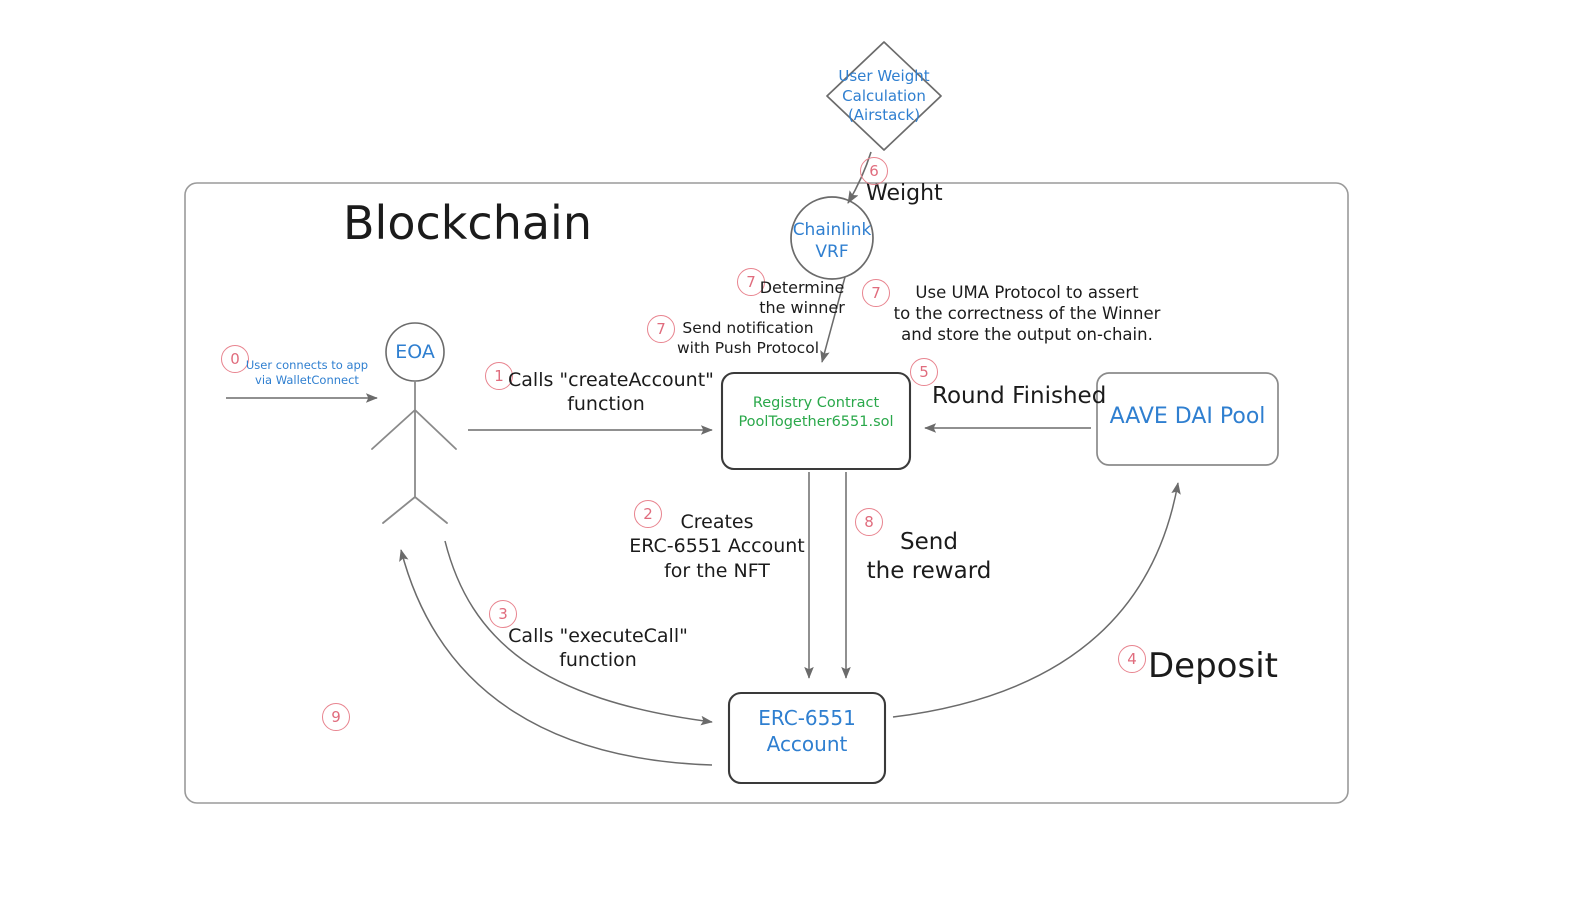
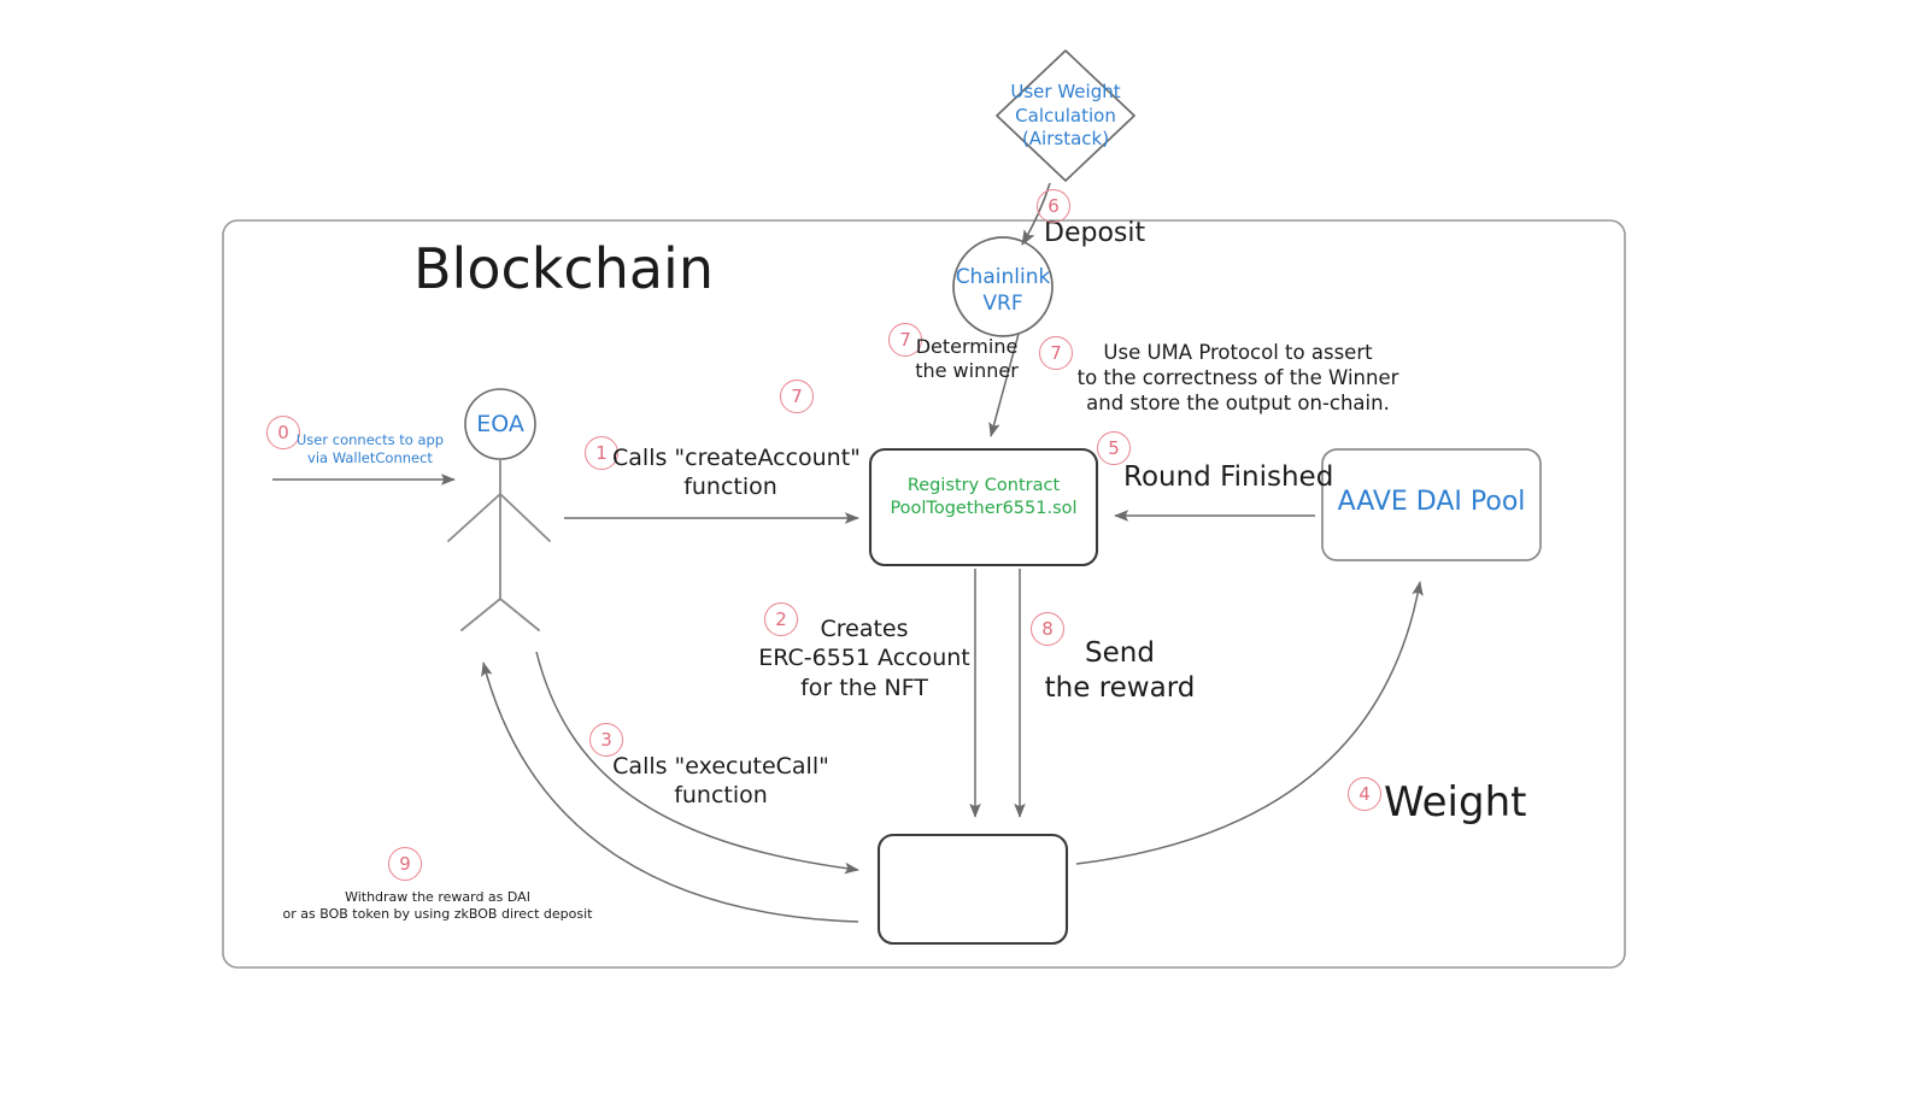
  User Weight
  Calculation
  (Airstack)
  Chainlink
  VRF
  EOA
  Registry Contract
  PoolTogether6551.sol
  AAVE DAI Pool
- ERC-6551
- Account
  Blockchain
- Weight
+ Deposit
  Round Finished
- Deposit
+ Weight
  0
  1
  2
  3
  4
  5
  6
  7
  7
  7
  8
  9
  User connects to app
  via WalletConnect
  Calls "createAccount"
  function
  Creates
  ERC-6551 Account
  for the NFT
  Calls "executeCall"
  function
  Determine
  the winner
- Send notification
- with Push Protocol
  Use UMA Protocol to assert
  to the correctness of the Winner
  and store the output on-chain.
  Send
  the reward
+ Withdraw the reward as DAI
+ or as BOB token by using zkBOB direct deposit
